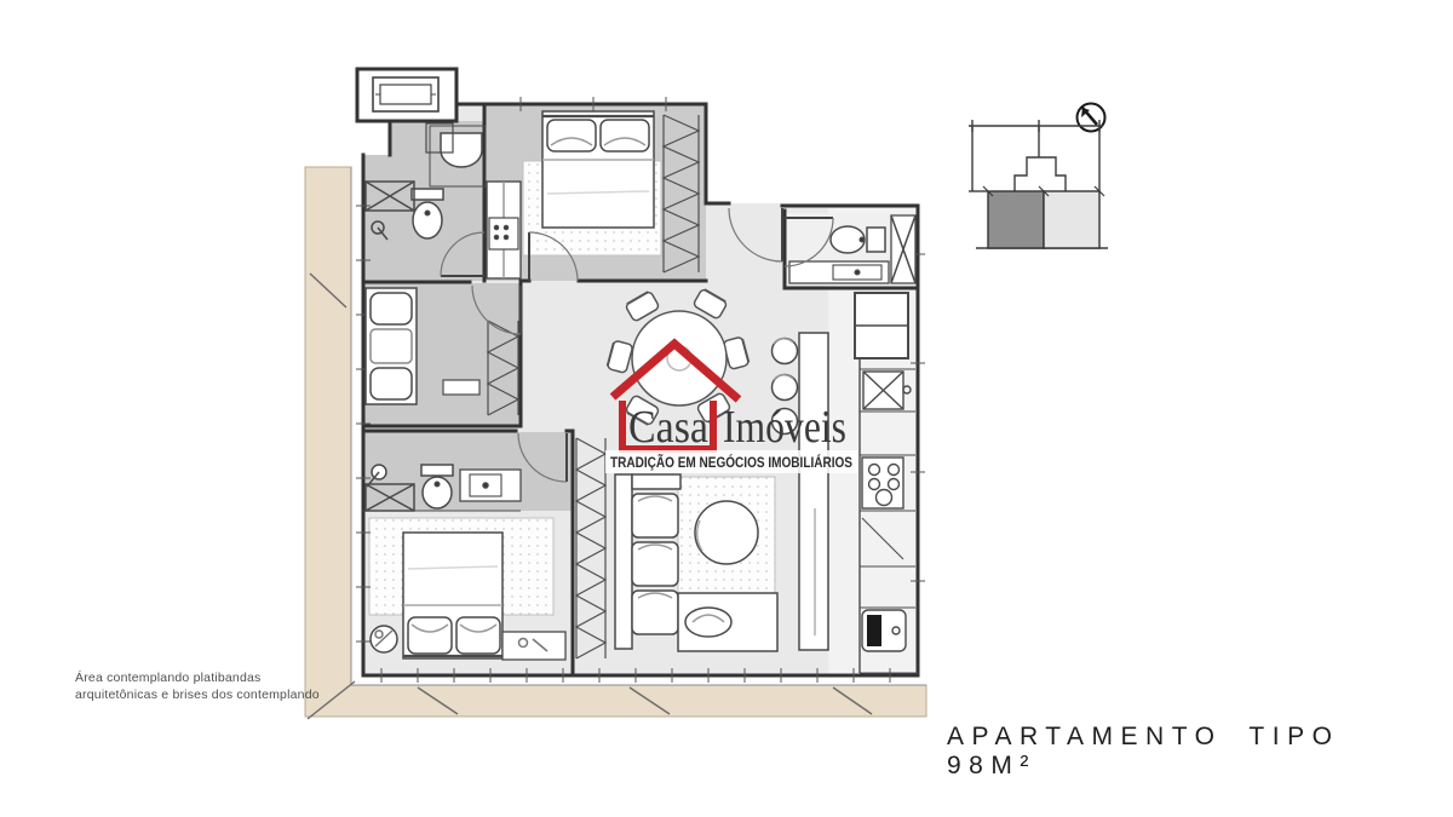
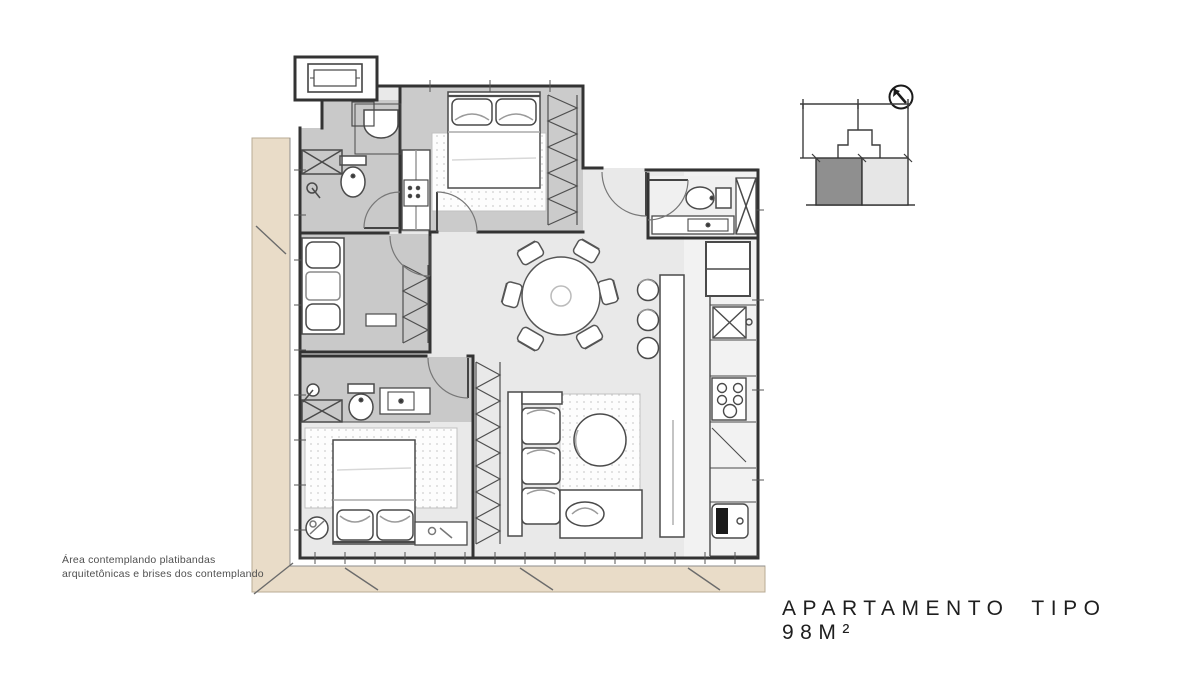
- Casa
- Imóveis
- TRADIÇÃO EM NEGÓCIOS IMOBILIÁRIOS
  Área contemplando platibandas
  arquitetônicas e brises dos contemplando
  APARTAMENTO TIPO 98M²
